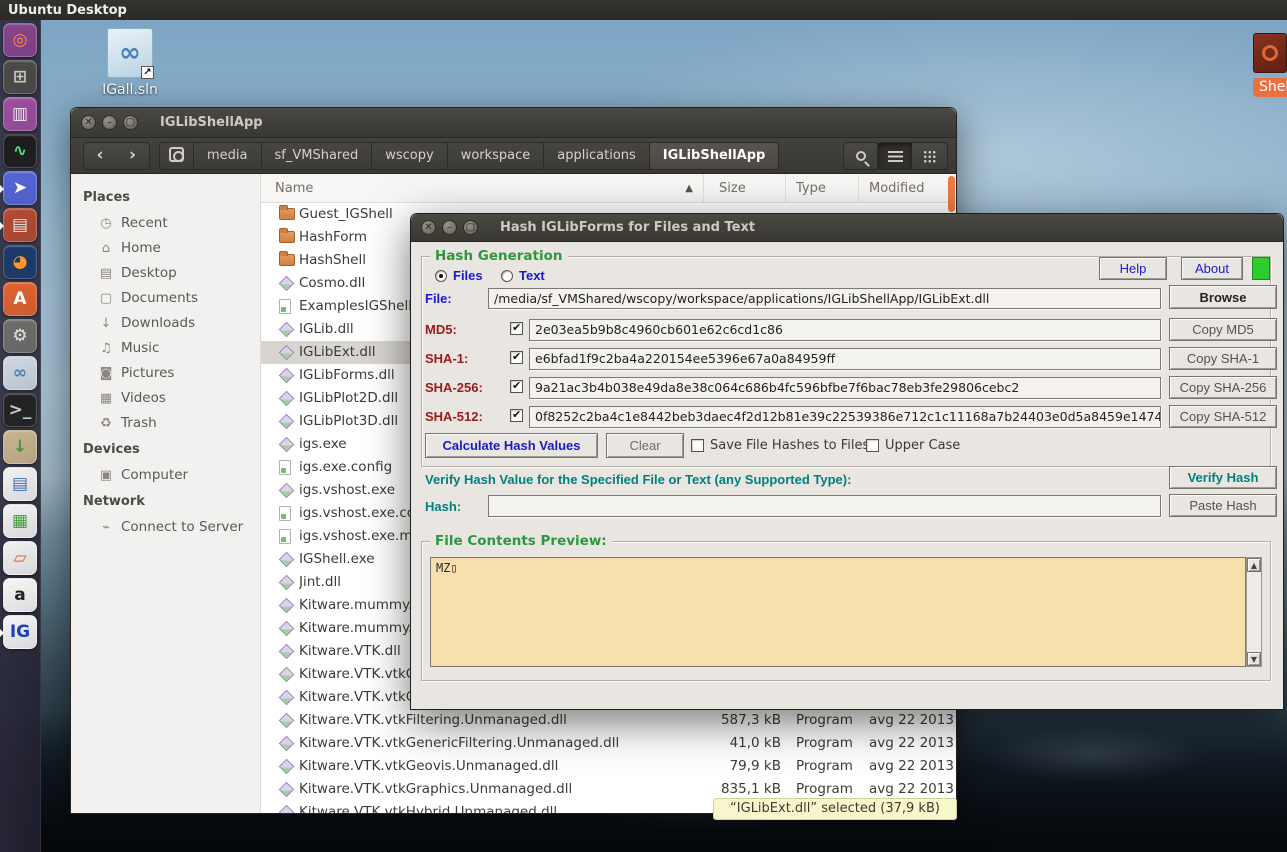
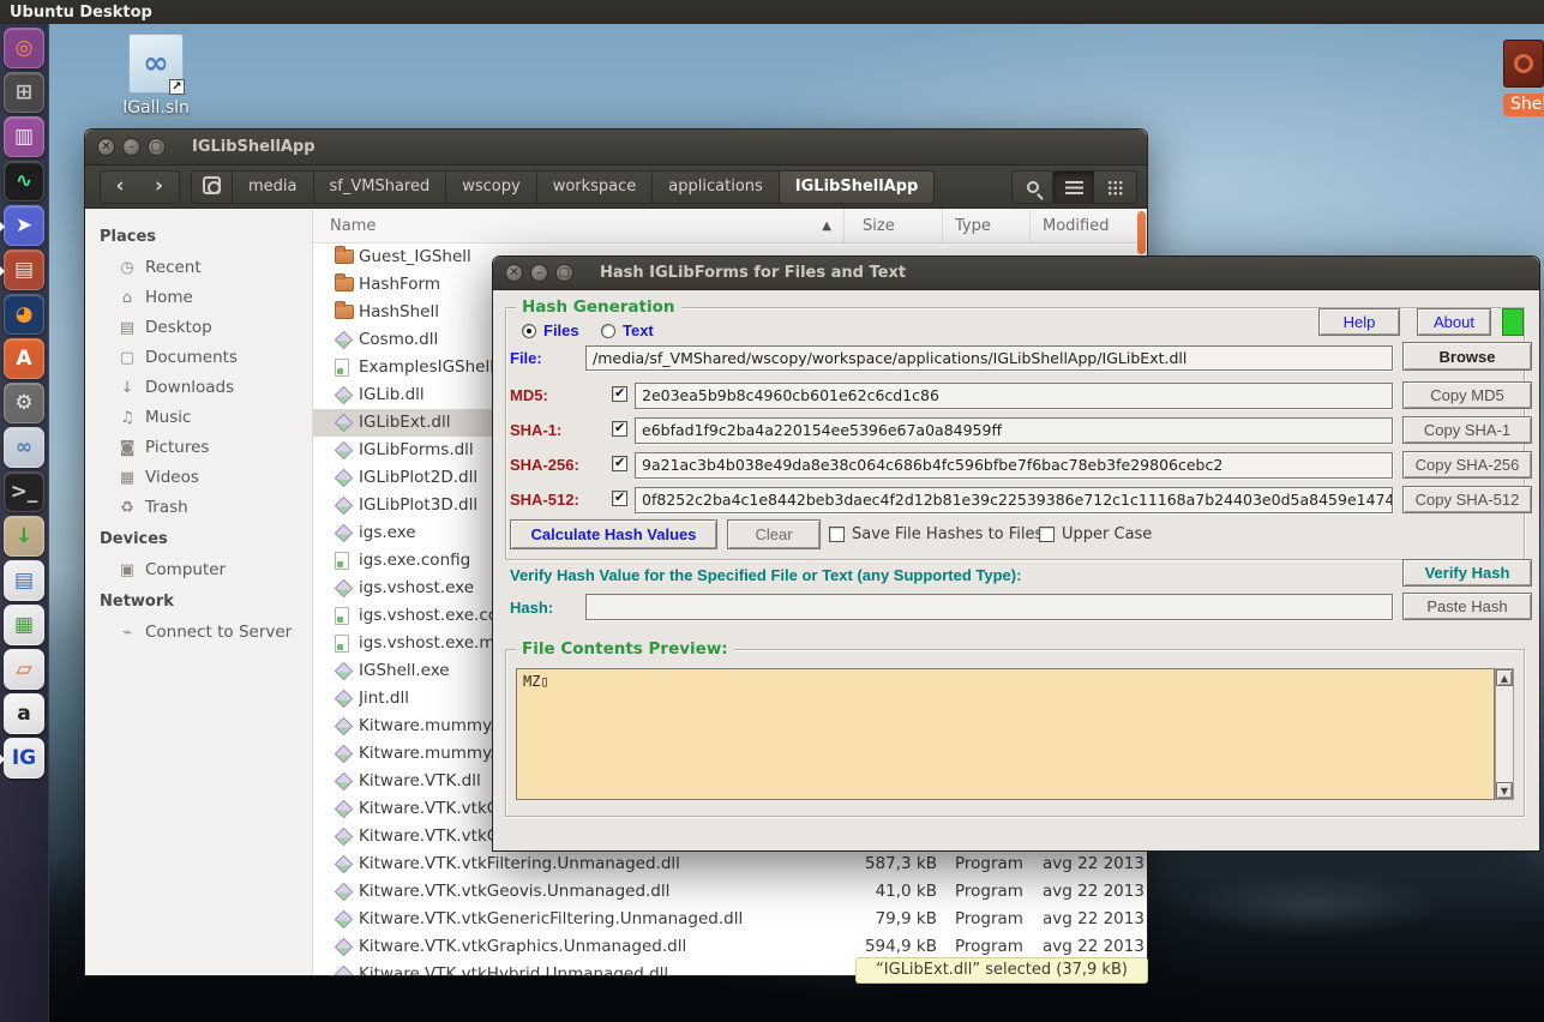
  Ubuntu Desktop
  ◎
  ⊞
  ▥
  ∿
  ➤
  ▤
  ◕
  A
  ⚙
  ∞
  >_
  ↓
  ▤
  ▦
  ▱
  a
  IG
  ∞
  ↗
  IGall.sln
  She
  ✕
  –
  ▢
  IGLibShellApp
  ‹
  ›
  media
  sf_VMShared
  wscopy
  workspace
  applications
  IGLibShellApp
  Places
  ◷
  Recent
  ⌂
  Home
  ▤
  Desktop
  ▢
  Documents
  ↓
  Downloads
  ♫
  Music
  ◙
  Pictures
  ▦
  Videos
  ♻
  Trash
  Devices
  ▣
  Computer
  Network
  ⌁
  Connect to Server
  Name
  ▲
  Size
  Type
  Modified
  Guest_IGShell
  HashForm
  HashShell
  Cosmo.dll
  ExamplesIGShel
  IGLib.dll
  IGLibExt.dll
  IGLibForms.dll
  IGLibPlot2D.dll
  IGLibPlot3D.dll
  igs.exe
  igs.exe.config
  igs.vshost.exe
  igs.vshost.exe.c
  igs.vshost.exe.m
  IGShell.exe
  Jint.dll
  Kitware.mummy
  Kitware.mummy
  Kitware.VTK.dll
  Kitware.VTK.vtk
  Kitware.VTK.vtk
  Kitware.VTK.vtkFiltering.Unmanaged.dll
  587,3 kB
  Program
  avg 22 2013
- Kitware.VTK.vtkGenericFiltering.Unmanaged.dll
+ Kitware.VTK.vtkGeovis.Unmanaged.dll
  41,0 kB
  Program
  avg 22 2013
- Kitware.VTK.vtkGeovis.Unmanaged.dll
+ Kitware.VTK.vtkGenericFiltering.Unmanaged.dll
  79,9 kB
  Program
  avg 22 2013
  Kitware.VTK.vtkGraphics.Unmanaged.dll
- 835,1 kB
+ 594,9 kB
  Program
  avg 22 2013
  Kitware.VTK.vtkHybrid.Unmanaged.dll
  “IGLibExt.dll” selected (37,9 kB)
  ✕
  –
  ▢
  Hash IGLibForms for Files and Text
  Hash Generation
  Files
  Text
  File:
  /media/sf_VMShared/wscopy/workspace/applications/IGLibShellApp/IGLibExt.dll
  Browse
  Help
  About
  MD5:
  2e03ea5b9b8c4960cb601e62c6cd1c86
  Copy MD5
  SHA-1:
  e6bfad1f9c2ba4a220154ee5396e67a0a84959ff
  Copy SHA-1
  SHA-256:
  9a21ac3b4b038e49da8e38c064c686b4fc596bfbe7f6bac78eb3fe29806cebc2
  Copy SHA-256
  SHA-512:
  0f8252c2ba4c1e8442beb3daec4f2d12b81e39c22539386e712c1c11168a7b24403e0d5a8459e1474
  Copy SHA-512
  Calculate Hash Values
  Clear
  Save File Hashes to File
  Upper Case
  Verify Hash Value for the Specified File or Text (any Supported Type):
  Verify Hash
  Hash:
  Paste Hash
  File Contents Preview:
  MZ▯
  ▲
  ▼
